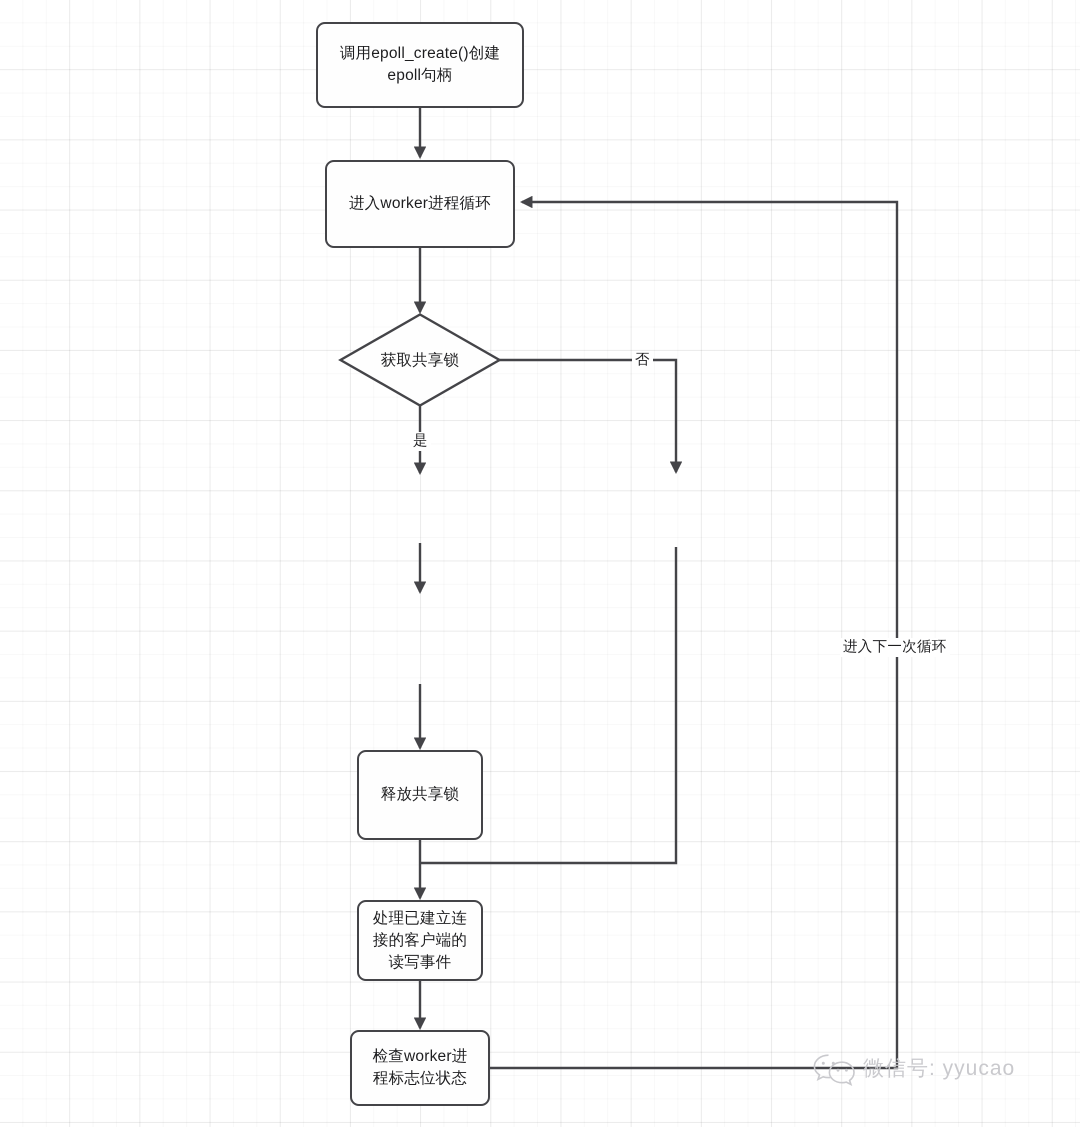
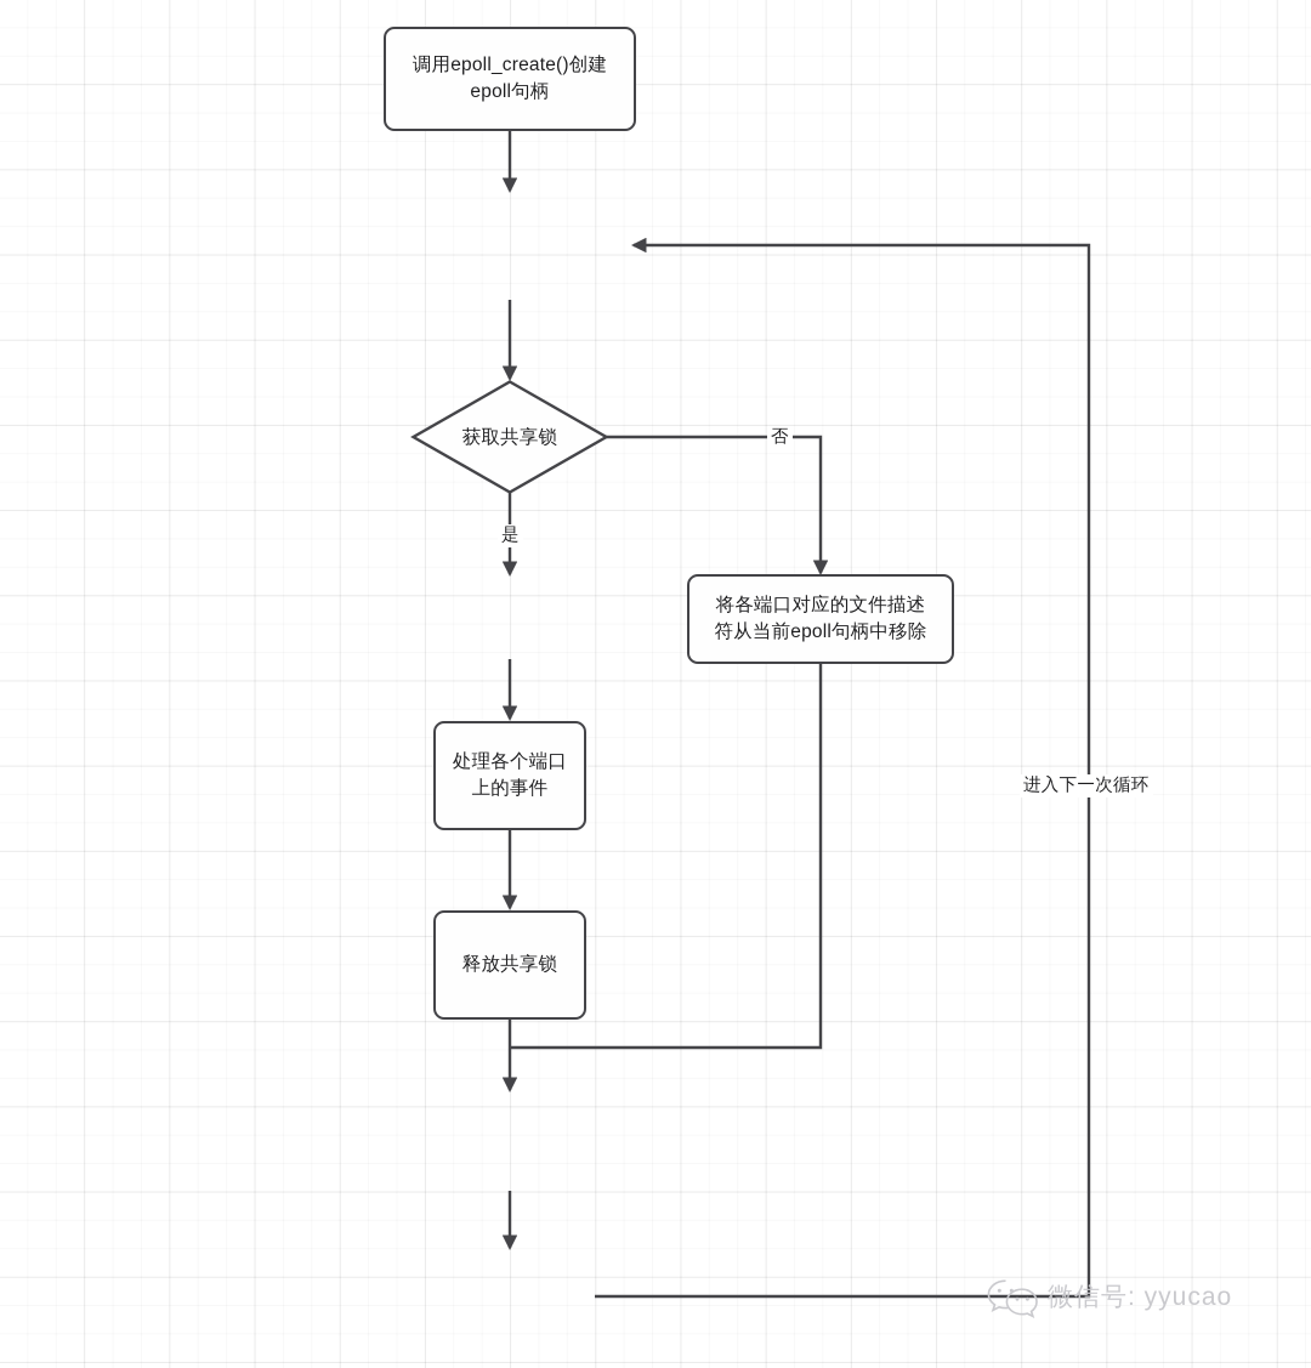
  调用epoll_create()创建
  epoll句柄
- 进入worker进程循环
  获取共享锁
+ 将各端口对应的文件描述
+ 符从当前epoll句柄中移除
+ 处理各个端口
+ 上的事件
  释放共享锁
- 处理已建立连
- 接的客户端的
- 读写事件
- 检查worker进
- 程标志位状态
  是
  否
  进入下一次循环
  微信号: yyucao
